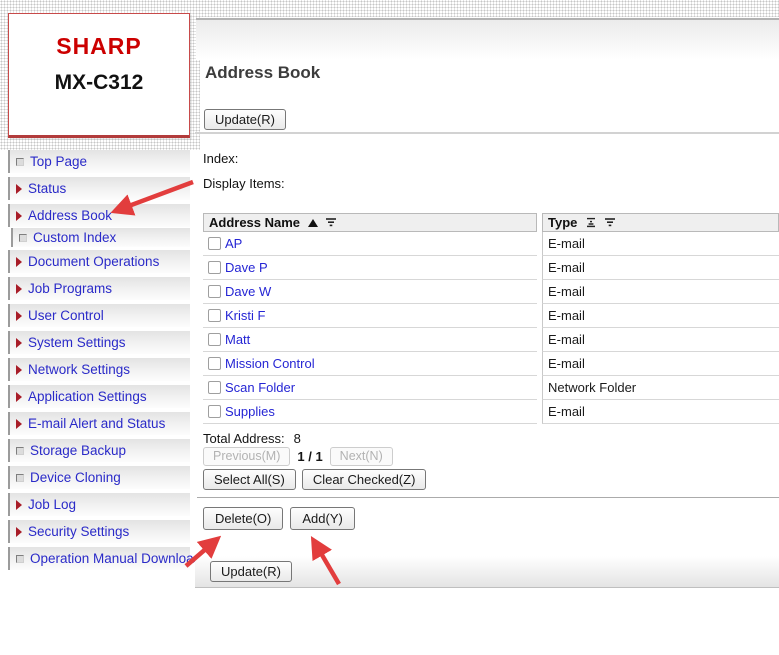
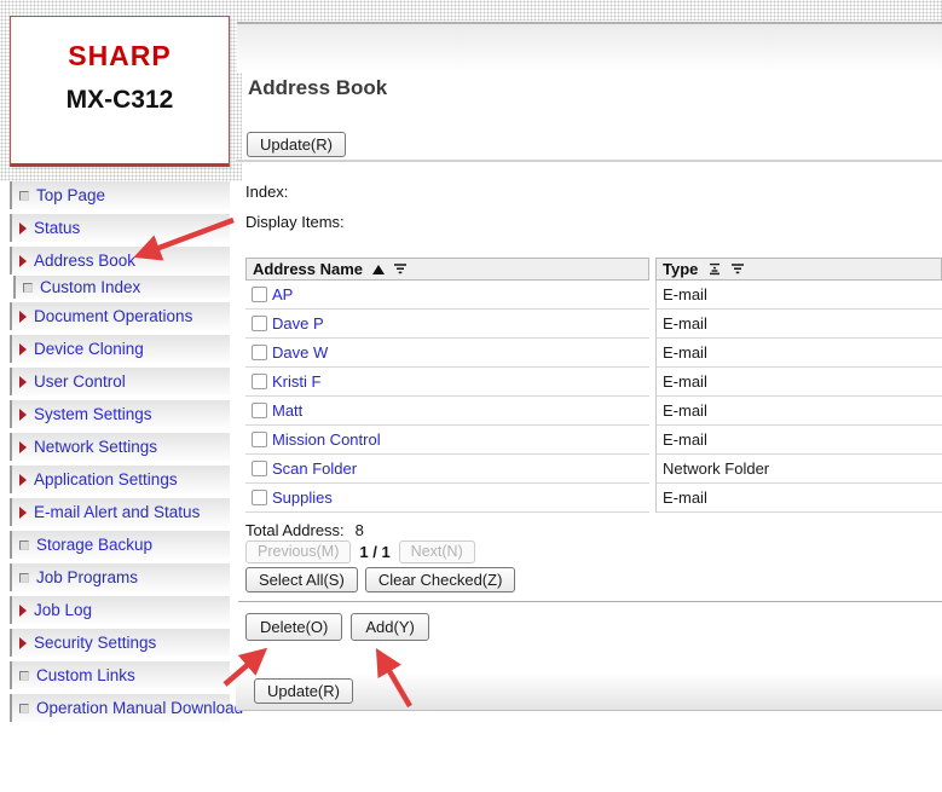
  SHARP
  MX-C312
  Top Page
  Status
  Address Book
  Custom Index
  Document Operations
- Job Programs
+ Device Cloning
  User Control
  System Settings
  Network Settings
  Application Settings
  E-mail Alert and Status
  Storage Backup
- Device Cloning
+ Job Programs
  Job Log
  Security Settings
+ Custom Links
  Operation Manual Downloa
  Address Book
  Update(R)
  Index:
  Display Items:
  Address Name
  Type
  AP
  E-mail
  Dave P
  E-mail
  Dave W
  E-mail
  Kristi F
  E-mail
  Matt
  E-mail
  Mission Control
  E-mail
  Scan Folder
  Network Folder
  Supplies
  E-mail
  Total Address: 8
  Previous(M)
  1 / 1
  Next(N)
  Select All(S)
  Clear Checked(Z)
  Delete(O)
  Add(Y)
  Update(R)
